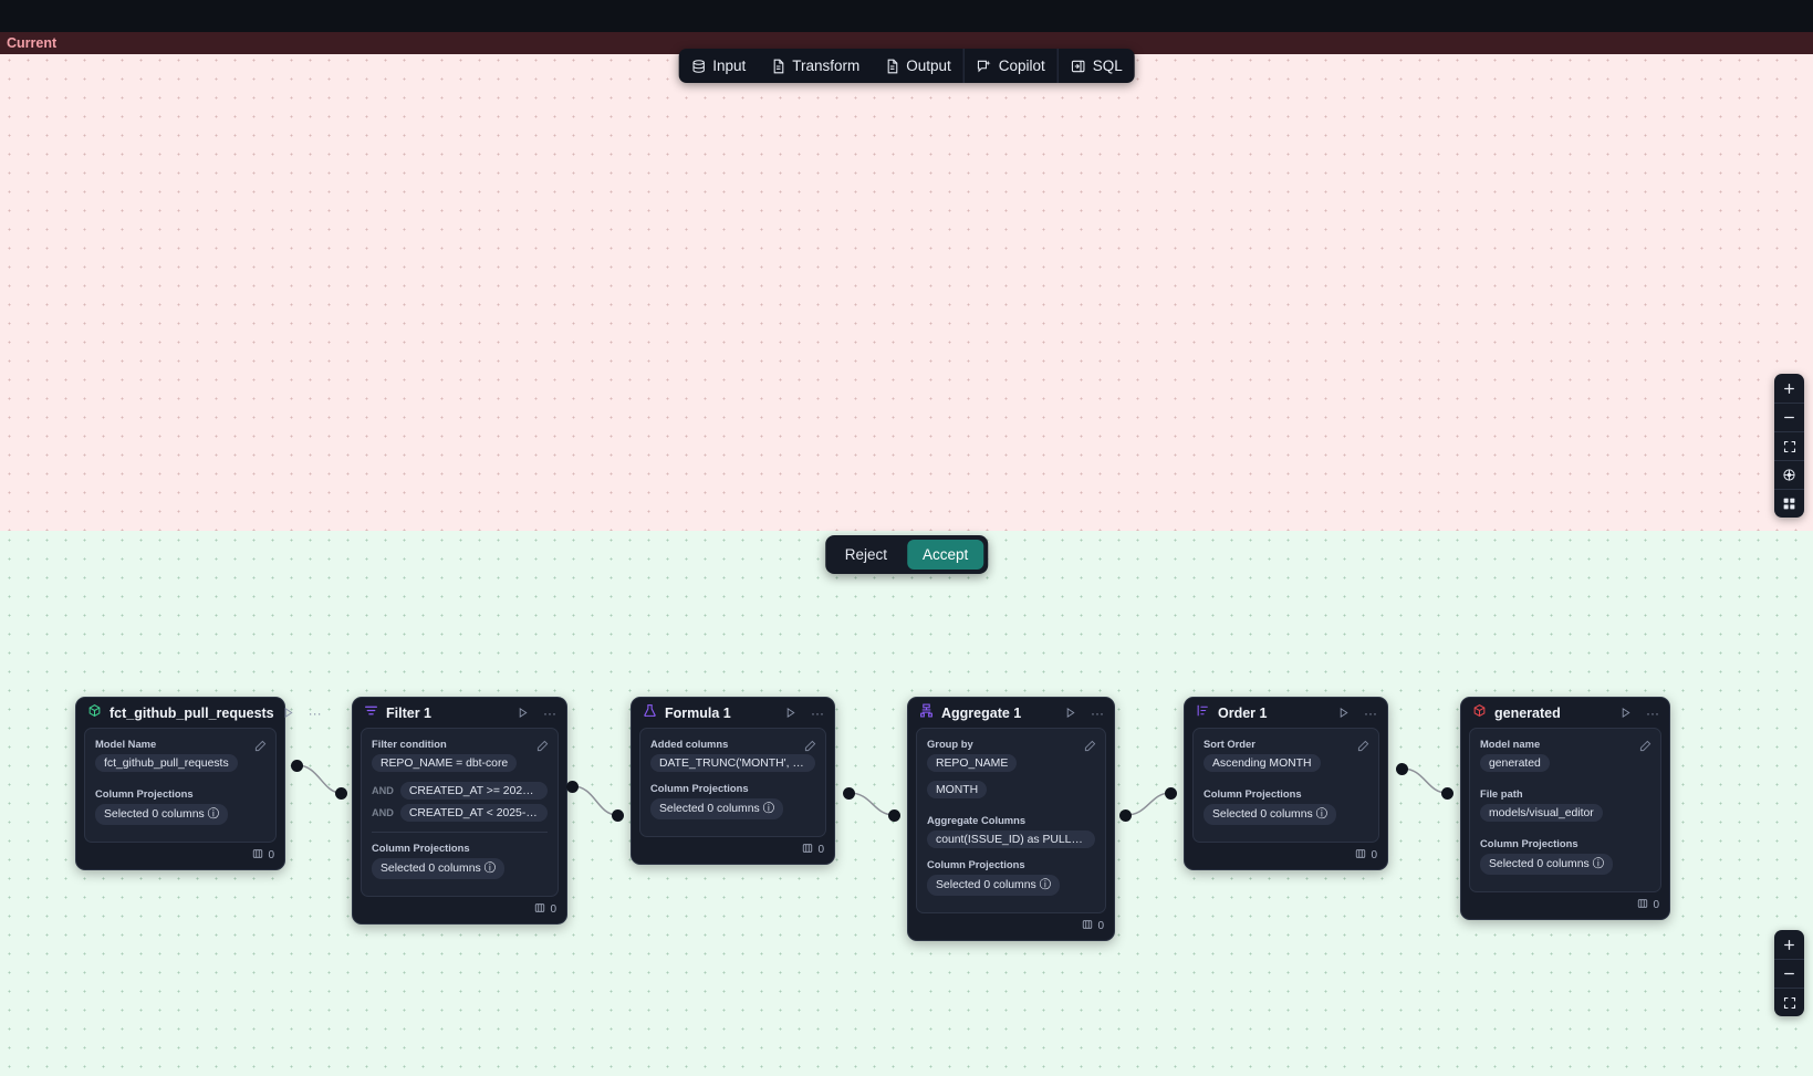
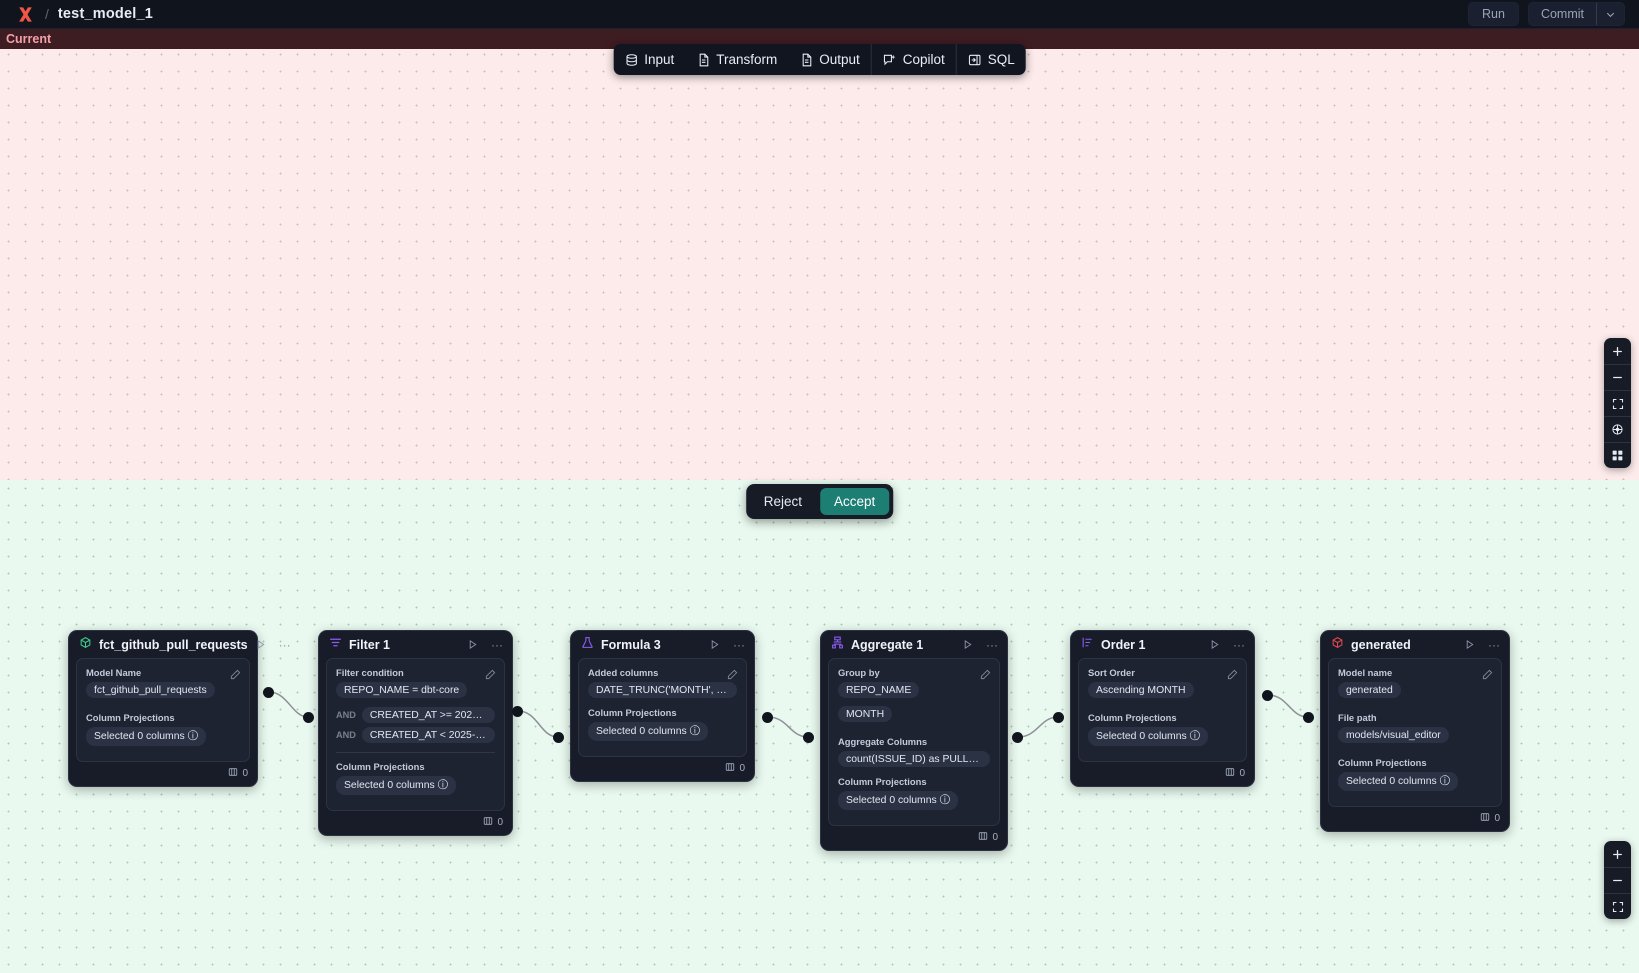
+ /
+ test_model_1
+ Run
+ Commit
  Current
  fct_github_pull_requests
  ···
  Model Name
  fct_github_pull_requests
  Column Projections
  Selected 0 columns ⓘ
  0
  Filter 1
  ···
  Filter condition
  REPO_NAME = dbt-core
  AND
  CREATED_AT >= 2024-12-
  AND
  CREATED_AT < 2025-03-0
  Column Projections
  Selected 0 columns ⓘ
  0
- Formula 1
+ Formula 3
  ···
  Added columns
  DATE_TRUNC('MONTH', CRE
  Column Projections
  Selected 0 columns ⓘ
  0
  Aggregate 1
  ···
  Group by
  REPO_NAME
  MONTH
  Aggregate Columns
  count(ISSUE_ID) as PULL_RE
  Column Projections
  Selected 0 columns ⓘ
  0
  Order 1
  ···
  Sort Order
  Ascending MONTH
  Column Projections
  Selected 0 columns ⓘ
  0
  generated
  ···
  Model name
  generated
  File path
  models/visual_editor
  Column Projections
  Selected 0 columns ⓘ
  0
  Input
  Transform
  Output
  Copilot
  SQL
  Reject
  Accept
